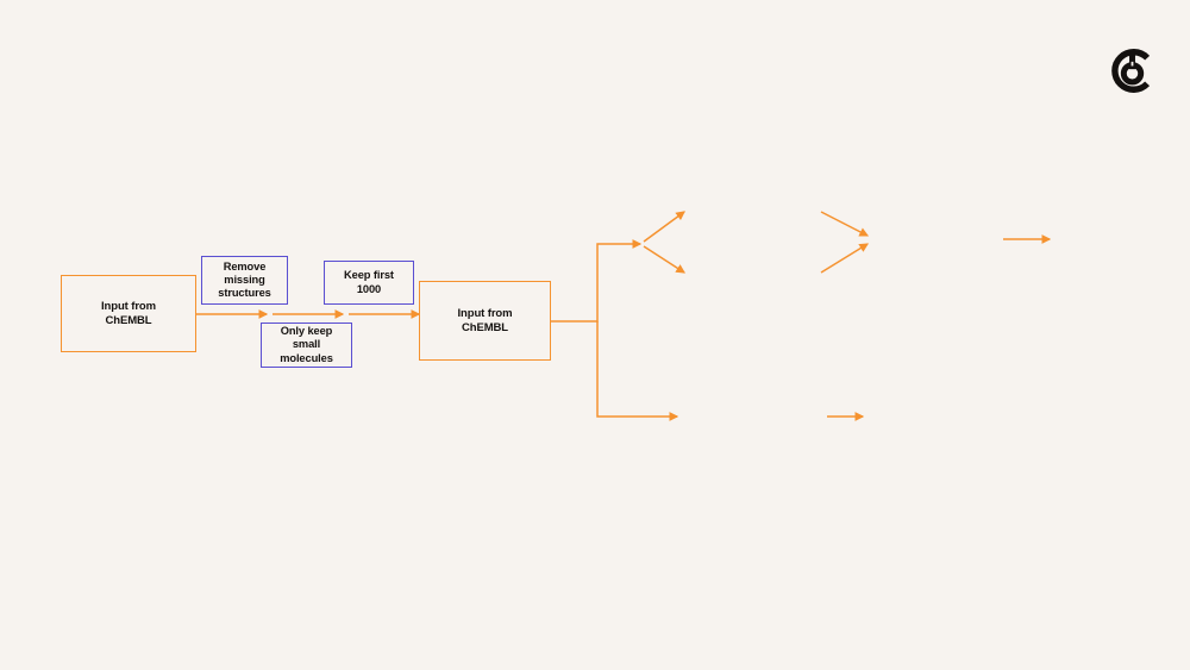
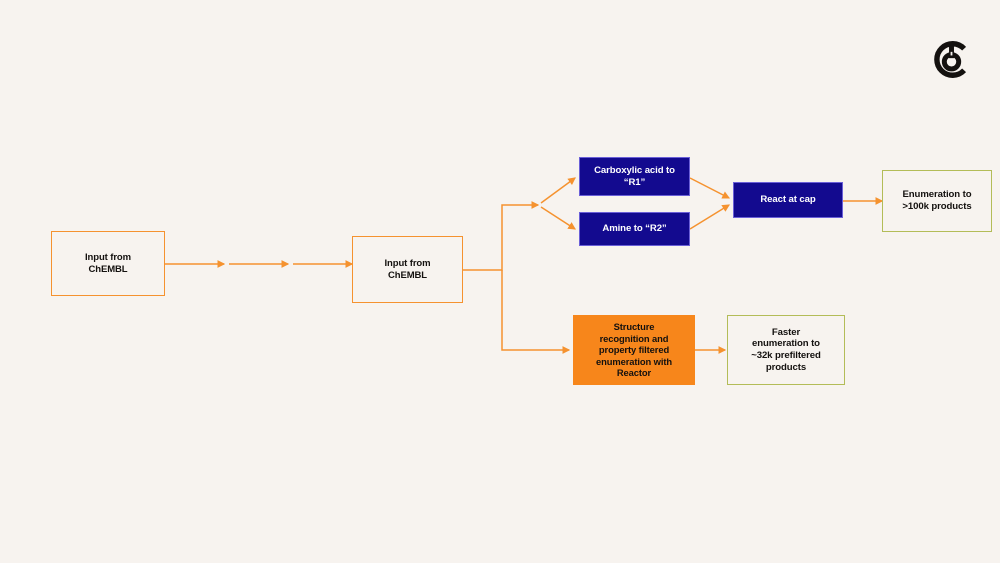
  Input from
  ChEMBL
- Remove
- missing
- structures
- Only keep
- small
- molecules
- Keep first
- 1000
  Input from
  ChEMBL
+ Carboxylic acid to
+ “R1”
+ Amine to “R2”
+ React at cap
+ Enumeration to
+ >100k products
+ Structure
+ recognition and
+ property filtered
+ enumeration with
+ Reactor
+ Faster
+ enumeration to
+ ~32k prefiltered
+ products
